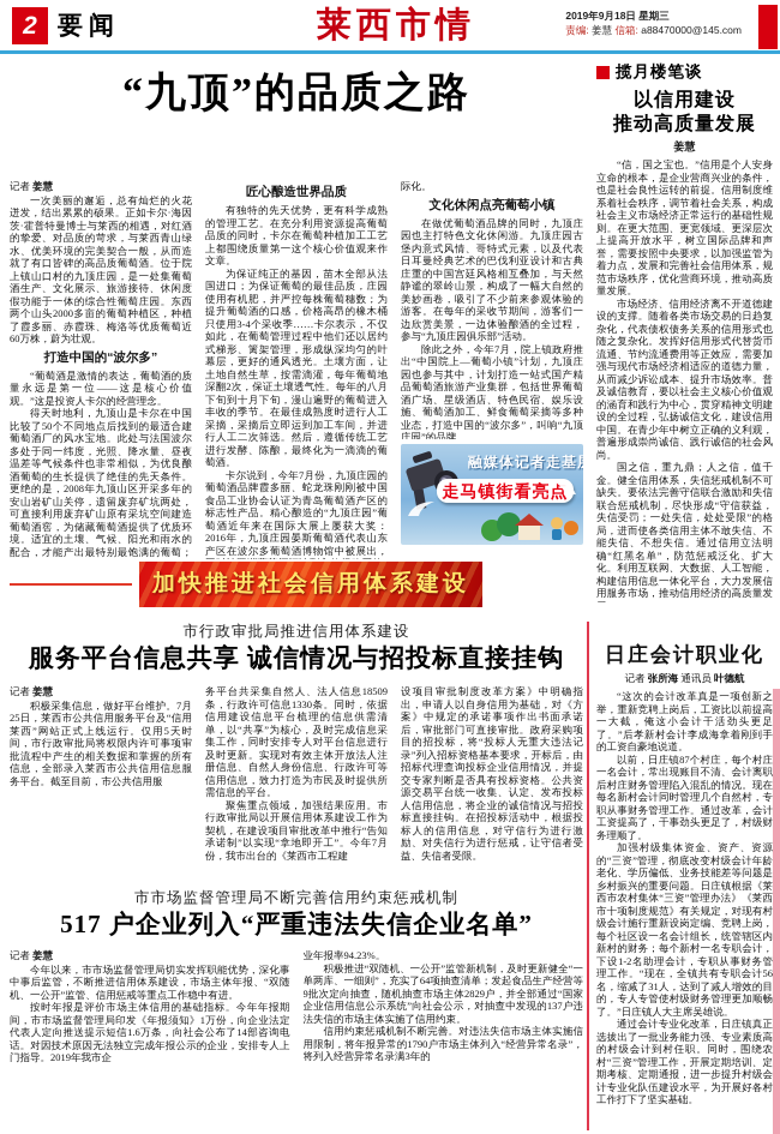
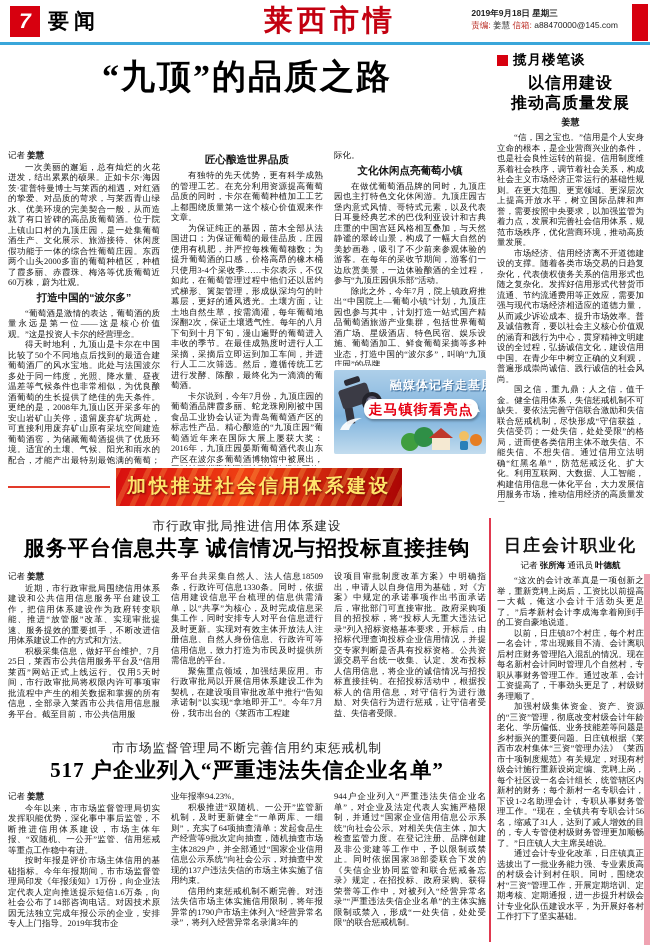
- 2
+ 7
  要闻
  莱西市情
  2019年9月18日 星期三
  责编: 姜慧 信箱: a88470000@145.com
  “九顶”的品质之路
  记者 姜慧
  一次美丽的邂逅，总有灿烂的火花迸发，结出累累的硕果。正如卡尔·海因茨·霍普特曼博士与莱西的相遇，对红酒的挚爱、对品质的苛求，与莱西青山绿水、优美环境的完美契合一般，从而造就了有口皆碑的高品质葡萄酒。位于院上镇山口村的九顶庄园，是一处集葡萄酒生产、文化展示、旅游接待、休闲度假功能于一体的综合性葡萄庄园。东西两个山头2000多亩的葡萄种植区，种植了霞多丽、赤霞珠、梅洛等优质葡萄近60万株，蔚为壮观。
  打造中国的“波尔多”
  “葡萄酒是激情的表达，葡萄酒的质量永远是第一位——这是核心价值观。”这是投资人卡尔的经营理念。
  得天时地利，九顶山是卡尔在中国比较了50个不同地点后找到的最适合建葡萄酒厂的风水宝地。此处与法国波尔多处于同一纬度，光照、降水量、昼夜温差等气候条件也非常相似，为优良酿酒葡萄的生长提供了绝佳的先天条件。更绝的是，2008年九顶山区开采多年的安山岩矿山关停，遗留废弃矿坑两处，可直接利用废弃矿山原有采坑空间建造葡萄酒窖，为储藏葡萄酒提供了优质环境。适宜的土壤、气候、阳光和雨水的配合，才能产出最特别最饱满的葡萄；
  匠心酿造世界品质
  有独特的先天优势，更有科学成熟的管理工艺。在充分利用资源提高葡萄品质的同时，卡尔在葡萄种植加工工艺上都围绕质量第一这个核心价值观来作文章。
  为保证纯正的基因，苗木全部从法国进口；为保证葡萄的最佳品质，庄园使用有机肥，并严控每株葡萄穗数；为提升葡萄酒的口感，价格高昂的橡木桶只使用3-4个采收季……卡尔表示，不仅如此，在葡萄管理过程中他们还以居约式梯形、篱架管理，形成纵深均匀的叶幕层，更好的通风透光。土壤方面，让土地自然生草，按需滴灌，每年葡萄地深翻2次，保证土壤透气性。每年的八月下旬到十月下旬，漫山遍野的葡萄进入丰收的季节。在最佳成熟度时进行人工采摘，采摘后立即运到加工车间，并进行人工二次筛选。然后，遵循传统工艺进行发酵、陈酿，最终化为一滴滴的葡萄酒。
  际化。
  文化休闲点亮葡萄小镇
  在做优葡萄酒品牌的同时，九顶庄园也主打特色文化休闲游。九顶庄园古堡内意式风情、哥特式元素，以及代表日耳曼经典艺术的巴伐利亚设计和古典庄重的中国宫廷风格相互叠加，与天然静谧的翠岭山景，构成了一幅大自然的美妙画卷，吸引了不少前来参观体验的游客。在每年的采收节期间，游客们一边欣赏美景，一边体验酿酒的全过程，参与“九顶庄园俱乐部”活动。
  除此之外，今年7月，院上镇政府推出“中国院上—葡萄小镇”计划，九顶庄园也参与其中，计划打造一站式国产精品葡萄酒旅游产业集群，包括世界葡萄酒广场、星级酒店、特色民宿、娱乐设施、葡萄酒加工、鲜食葡萄采摘等多种业态，打造中国的“波尔多”，叫响“九顶庄园”的品牌。
  融媒体记者走基
  走马镇街看亮点
  加快推进社会信用体系建设
  市行政审批局推进信用体系建设
  服务平台信息共享 诚信情况与招投标直接挂钩
  记者 姜慧
+ 近期，市行政审批局围绕信用体系建设和公共信用信息服务平台建设工作，把信用体系建设作为政府转变职能、推进“放管服”改革、实现审批提速、服务提效的重要抓手，不断改进信用体系建设工作的方式和方法。
  积极采集信息，做好平台维护。7月25日，莱西市公共信用服务平台及“信用莱西”网站正式上线运行。仅用5天时间，市行政审批局将权限内许可事项审批流程中产生的相关数据和掌握的所有信息，全部录入莱西市公共信用信息服务平台。截至目前，市公共信用服
  务平台共采集自然人、法人信息18509条，行政许可信息1330条。同时，依据信用建设信息平台梳理的信息供需清单，以“共享”为核心，及时完成信息采集工作，同时安排专人对平台信息进行及时更新。实现对有效主体开放法人注册信息、自然人身份信息、行政许可等信用信息，致力打造为市民及时提供所需信息的平台。
  聚焦重点领域，加强结果应用。市行政审批局以开展信用体系建设工作为契机，在建设项目审批改革中推行“告知承诺制”以实现“拿地即开工”。今年7月份，我市出台的《莱西市工程建
  设项目审批制度改革方案》中明确指出，申请人以自身信用为基础，对《方案》中规定的承诺事项作出书面承诺后，审批部门可直接审批。政府采购项目的招投标，将“投标人无重大违法记录”列入招标资格基本要求，开标后，由招标代理查询投标企业信用情况，并提交专家判断是否具有投标资格。公共资源交易平台统一收集、认定、发布投标人信用信息，将企业的诚信情况与招投标直接挂钩。在招投标活动中，根据投标人的信用信息，对守信行为进行激励、对失信行为进行惩戒，让守信者受益、失信者受限。
  市市场监督管理局不断完善信用约束惩戒机制
  517 户企业列入“严重违法失信企业名单”
  记者 姜慧
  今年以来，市市场监督管理局切实发挥职能优势，深化事中事后监管，不断推进信用体系建设，市场主体年报、“双随机、一公开”监管、信用惩戒等重点工作稳中有进。
  按时年报是评价市场主体信用的基础指标。今年年报期间，市市场监督管理局印发《年报须知》1万份，向企业法定代表人定向推送提示短信1.6万条，向社会公布了14部咨询电话。对因技术原因无法独立完成年报公示的企业，安排专人上门指导。2019年我市企
  业年报率94.23%。
  积极推进“双随机、一公开”监管新机制，及时更新健全“一单两库、一细则”，充实了64项抽查清单；发起食品生产经营等9批次定向抽查，随机抽查市场主体2829户，并全部通过“国家企业信用信息公示系统”向社会公示，对抽查中发现的137户违法失信的市场主体实施了信用约束。
  信用约束惩戒机制不断完善。对违法失信市场主体实施信用限制，将年报异常的1790户市场主体列入“经营异常名录”，将列入经营异常名录满3年的
+ 944户企业列入“严重违法失信企业名单”，对企业及法定代表人实施严格限制，并通过“国家企业信用信息公示系统”向社会公示。对相关失信主体，加大检查监管力度。在登记注册、品牌创建及非公党建等工作中，予以限制或禁止。同时依据国家38部委联合下发的《失信企业协同监管和联合惩戒备忘录》规定，在招投标、政府采购、获得荣誉等工作中，对被列入“经营异常名录”“严重违法失信企业名单”的主体实施限制或禁入，形成“一处失信，处处受限”的联合惩戒机制。
  揽月楼笔谈
  以信用建设
  推动高质量发展
  姜慧
  “信，国之宝也。”信用是个人安身立命的根本，是企业营商兴业的条件，也是社会良性运转的前提。信用制度维系着社会秩序，调节着社会关系，构成社会主义市场经济正常运行的基础性规则。在更大范围、更宽领域、更深层次上提高开放水平，树立国际品牌和声誉，需要按照中央要求，以加强监管为着力点，发展和完善社会信用体系，规范市场秩序，优化营商环境，推动高质量发展。
  市场经济、信用经济离不开道德建设的支撑。随着各类市场交易的日趋复杂化，代表债权债务关系的信用形式也随之复杂化。发挥好信用形式代替货币流通、节约流通费用等正效应，需要加强与现代市场经济相适应的道德力量，从而减少诉讼成本、提升市场效率。普及诚信教育，要以社会主义核心价值观的涵育和践行为中心，贯穿精神文明建设的全过程，弘扬诚信文化，建设信用中国。在青少年中树立正确的义利观，普遍形成崇尚诚信、践行诚信的社会风尚。
  国之信，重九鼎；人之信，值千金。健全信用体系，失信惩戒机制不可缺失。要依法完善守信联合激励和失信联合惩戒机制，尽快形成“守信获益，失信受罚；一处失信，处处受限”的格局，进而使各类信用主体不敢失信、不能失信、不想失信。通过信用立法明确“红黑名单”，防范惩戒泛化、扩大化。利用互联网、大数据、人工智能，构建信用信息一体化平台，大力发展信用服务市场，推动信用经济的高质量发
  日庄会计职业化
  记者 张所海 通讯员 叶德航
  “这次的会计改革真是一项创新之举，重新竞聘上岗后，工资比以前提高一大截，俺这小会计干活劲头更足了。”后孝新村会计李成海拿着刚到手的工资自豪地说道。
  以前，日庄镇87个村庄，每个村庄一名会计，常出现账目不清、会计离职后村庄财务管理陷入混乱的情况。现在每名新村会计同时管理几个自然村，专职从事财务管理工作。通过改革，会计工资提高了，干事劲头更足了，村级财务理顺了。
  加强村级集体资金、资产、资源的“三资”管理，彻底改变村级会计年龄老化、学历偏低、业务技能差等问题是乡村振兴的重要问题。日庄镇根据《莱西市农村集体“三资”管理办法》《莱西市十项制度规范》有关规定，对现有村级会计施行重新设岗定编、竞聘上岗，每个社区设一名会计组长，统管辖区内新村的财务；每个新村一名专职会计，下设1-2名助理会计，专职从事财务管理工作。“现在，全镇共有专职会计56名，缩减了31人，达到了减人增效的目的，专人专管使村级财务管理更加顺畅了。”日庄镇人大主席吴雄说。
  通过会计专业化改革，日庄镇真正选拔出了一批业务能力强、专业素质高的村级会计到村任职。同时，围绕农村“三资”管理工作，开展定期培训、定期考核、定期通报，进一步提升村级会计专业化队伍建设水平，为开展好各村工作打下了坚实基础。
